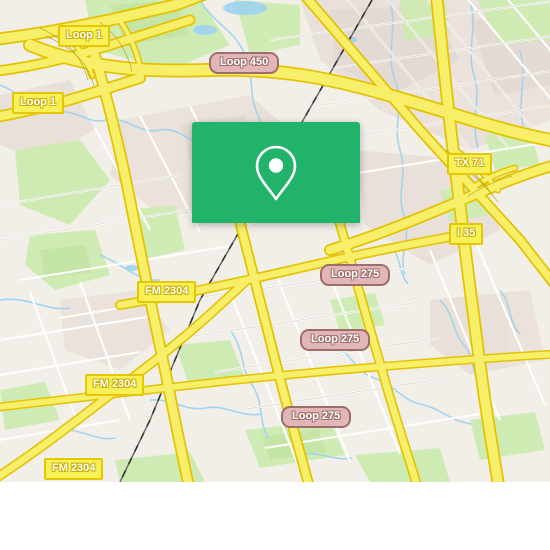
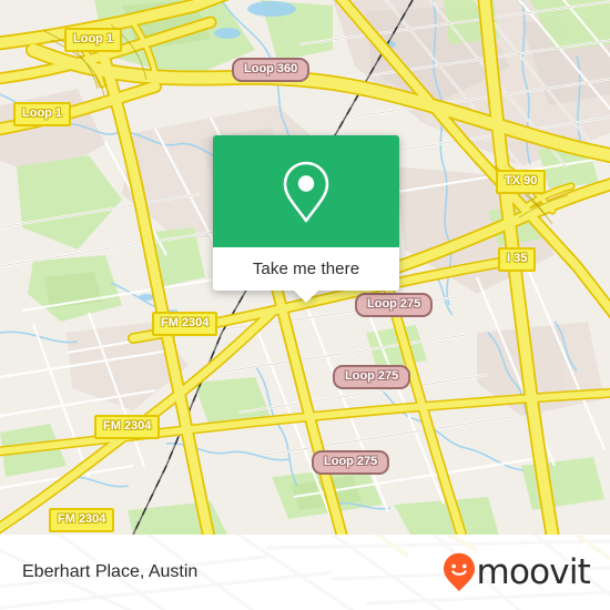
  Loop 1
- Loop 450
+ Loop 360
  Loop 1
- TX 71
+ TX 90
  I 35
  Loop 275
  FM 2304
  Loop 275
  FM 2304
  Loop 275
  FM 2304
+ Take me there
+ Eberhart Place, Austin
+ moovit
